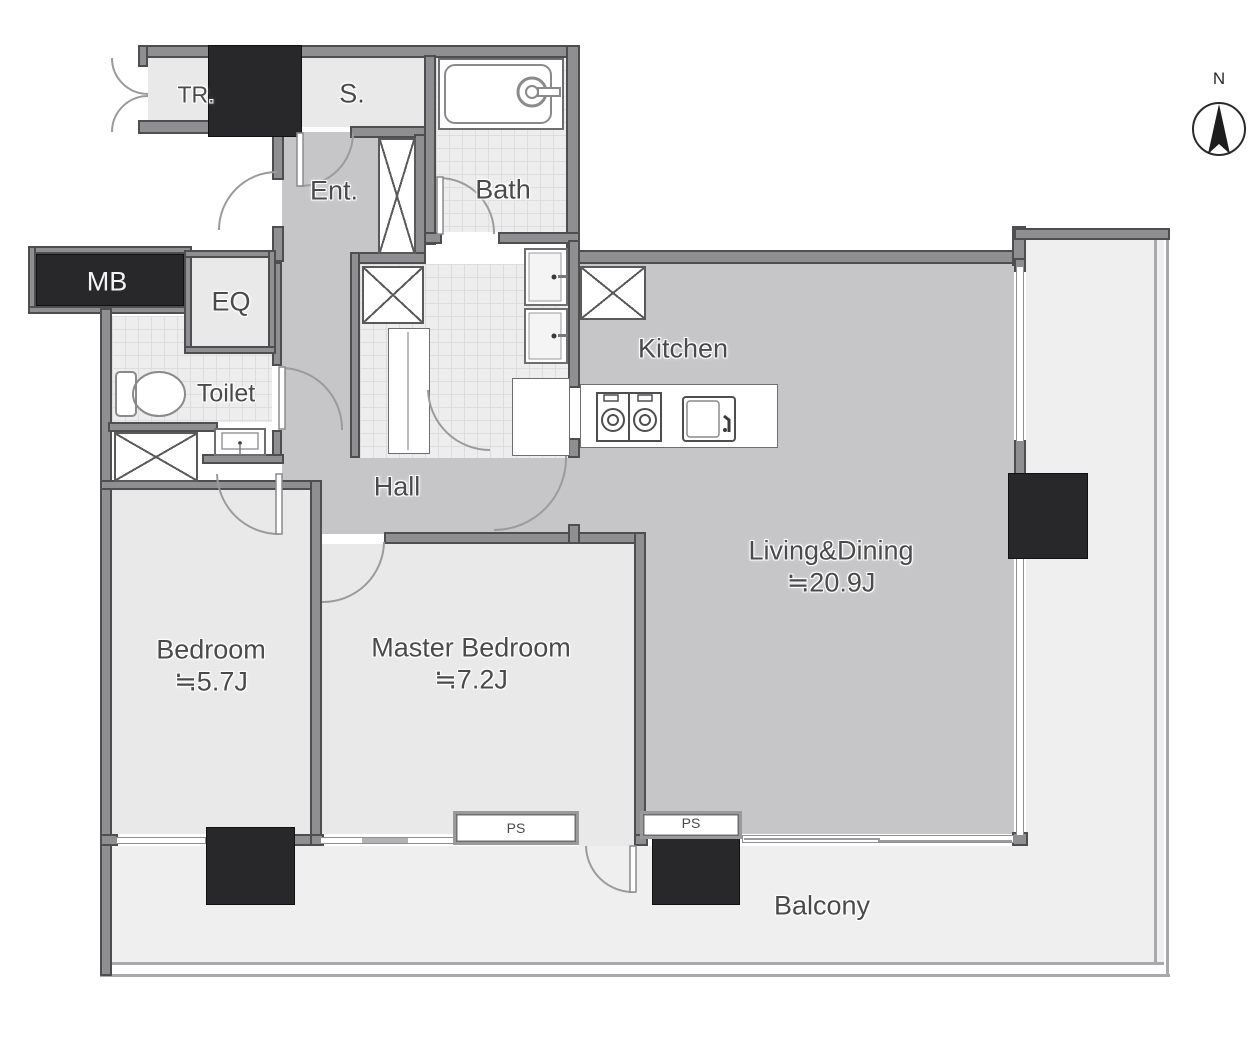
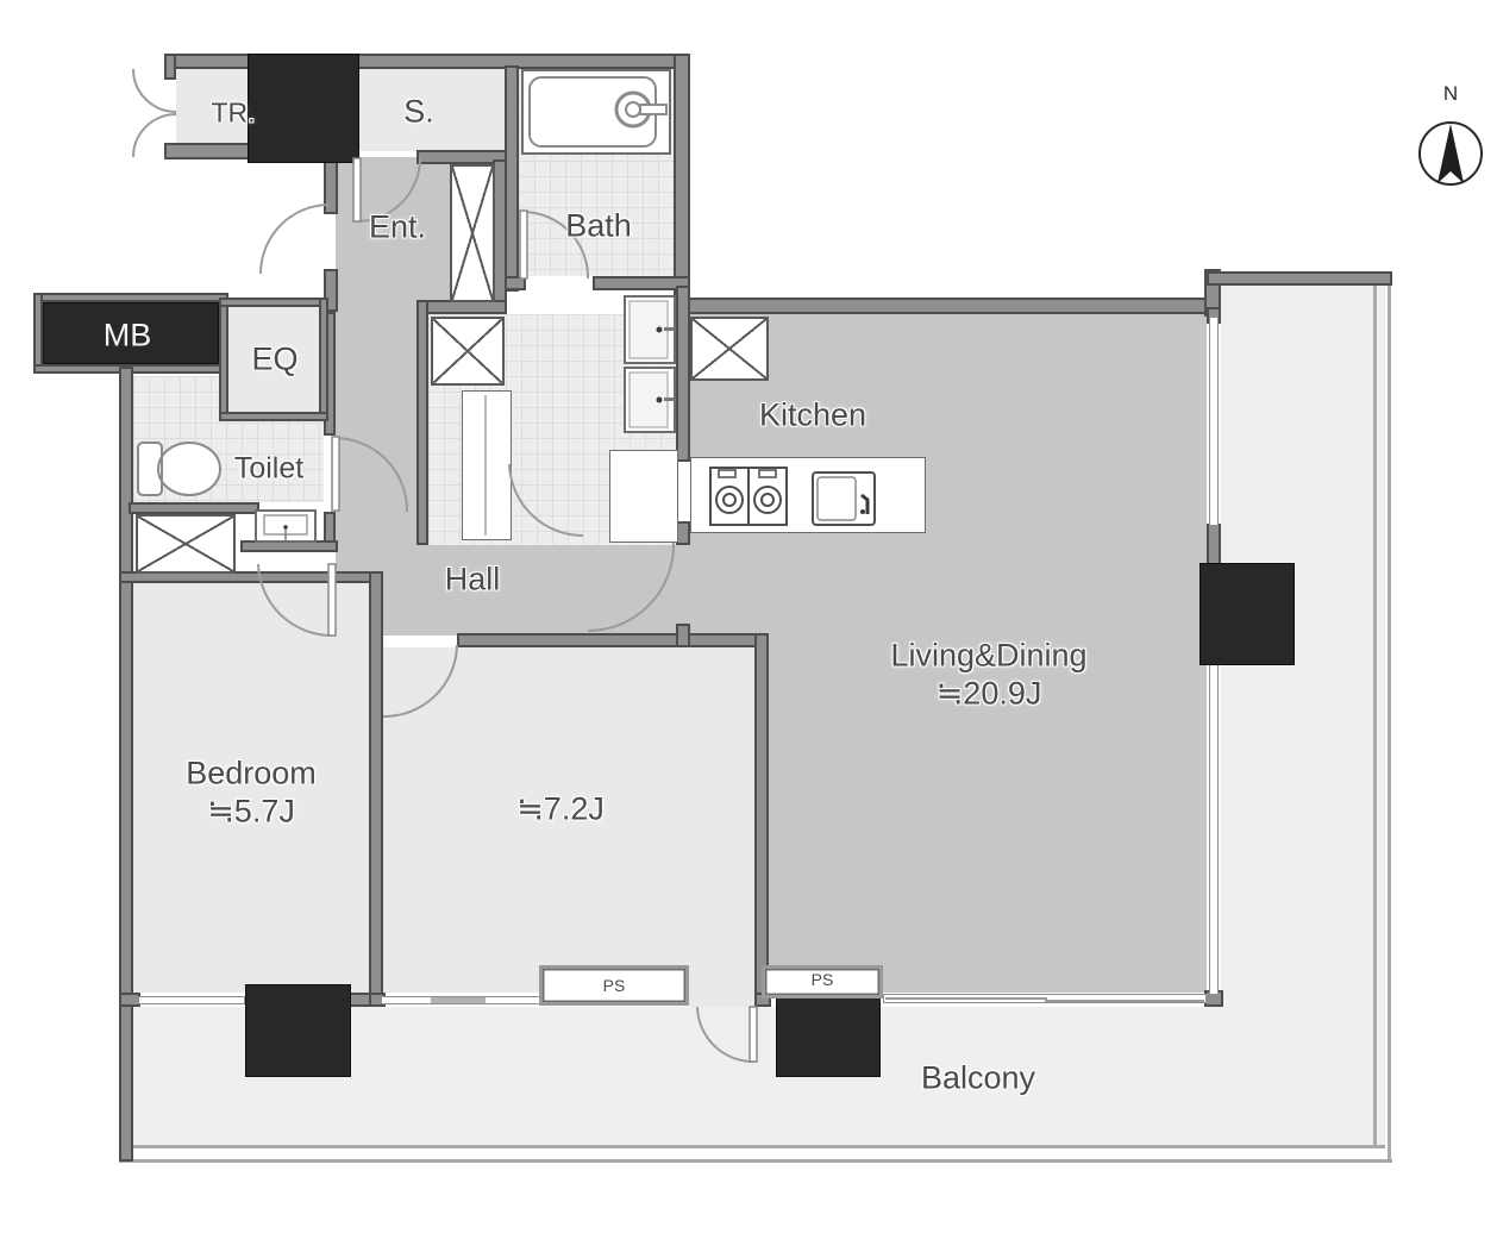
  TR.
  S.
  Ent.
  Bath
  MB
  EQ
  Toilet
  Hall
  Kitchen
  Living&Dining
  ≒20.9J
  Bedroom
  ≒5.7J
- Master Bedroom
  ≒7.2J
  Balcony
  PS
  PS
  N
